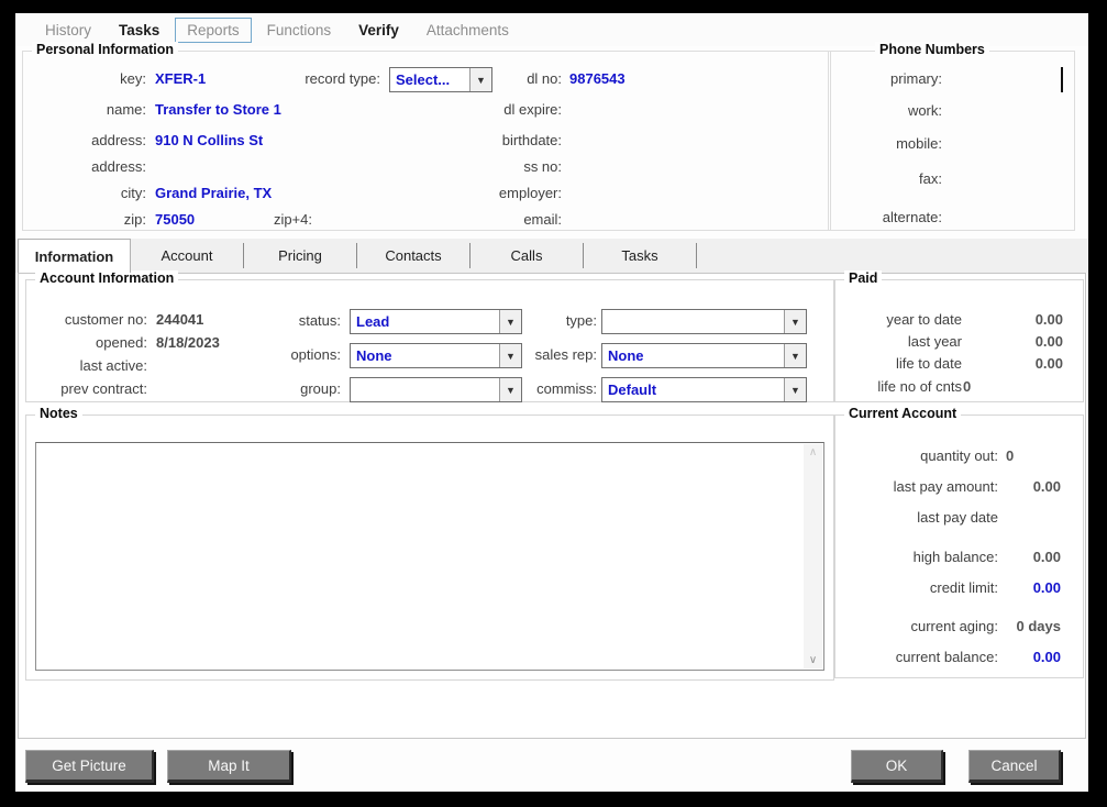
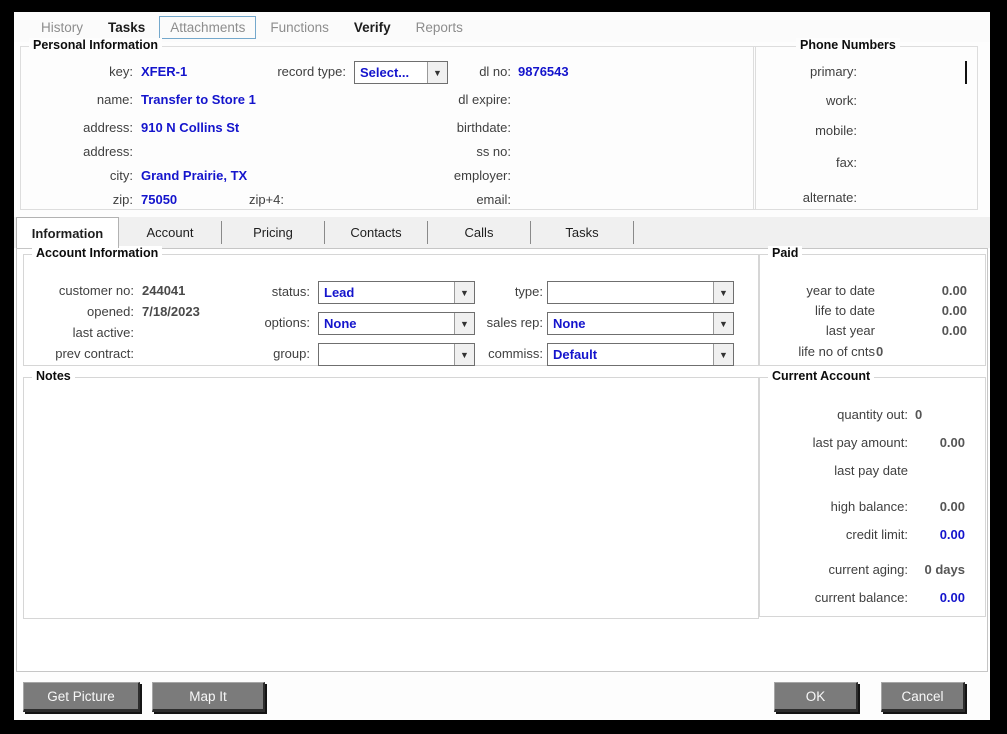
  History
  Tasks
- Reports
+ Attachments
  Functions
  Verify
- Attachments
+ Reports
  Personal Information
  key:
  XFER-1
  record type:
  Select...
  ▼
  dl no:
  9876543
  name:
  Transfer to Store 1
  dl expire:
  address:
  910 N Collins St
  birthdate:
  address:
  ss no:
  city:
  Grand Prairie, TX
  employer:
  zip:
  75050
  zip+4:
  email:
  Phone Numbers
  primary:
  work:
  mobile:
  fax:
  alternate:
  Information
  Account
  Pricing
  Contacts
  Calls
  Tasks
  Account Information
  customer no:
  244041
  opened:
- 8/18/2023
+ 7/18/2023
  last active:
  prev contract:
  status:
  Lead
  ▼
  options:
  None
  ▼
  group:
  ▼
  type:
  ▼
  sales rep:
  None
  ▼
  commiss:
  Default
  ▼
  Paid
  year to date
  0.00
- last year
+ life to date
  0.00
- life to date
+ last year
  0.00
  life no of cnts
  0
  Notes
- ∧
- ∨
  Current Account
  quantity out:
  0
  last pay amount:
  0.00
  last pay date
  high balance:
  0.00
  credit limit:
  0.00
  current aging:
  0 days
  current balance:
  0.00
  Get Picture
  Map It
  OK
  Cancel
